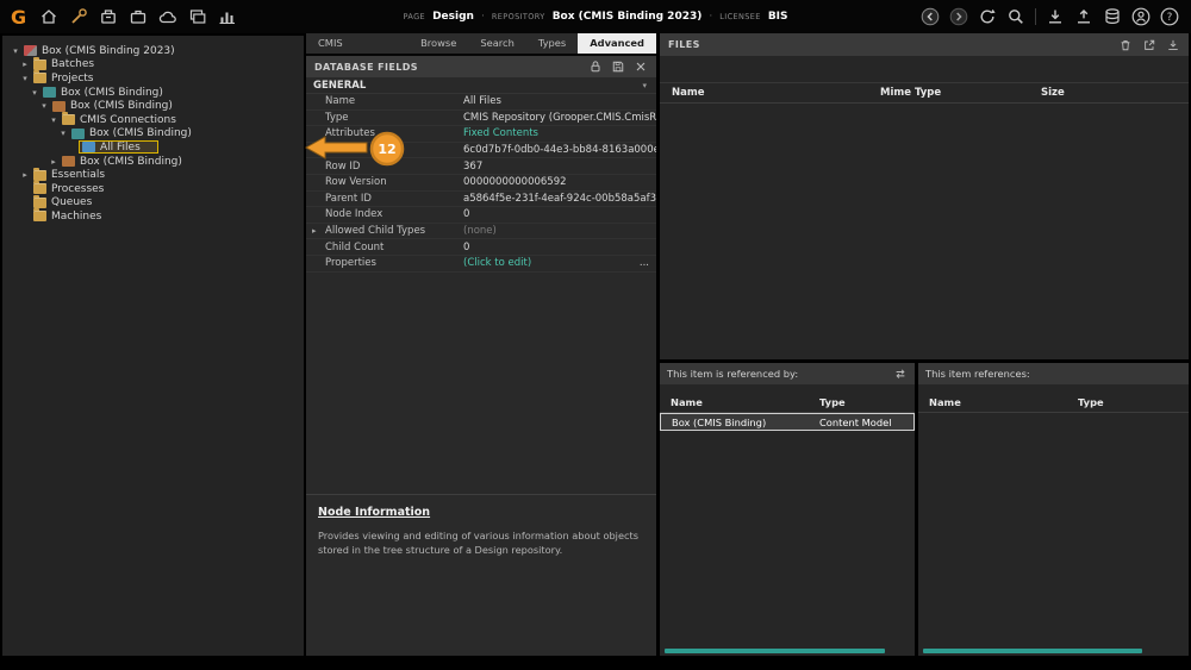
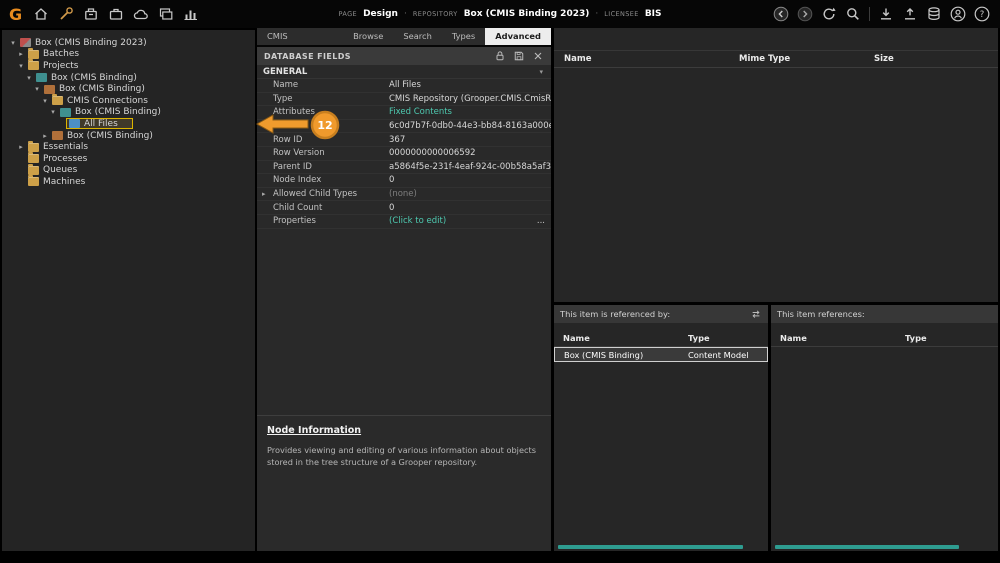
  G
  PAGE
  Design
  ·
  REPOSITORY
  Box (CMIS Binding 2023)
  ·
  LICENSEE
  BIS
  ?
  ▾
  Box (CMIS Binding 2023)
  ▸
  Batches
  ▾
  Projects
  ▾
  Box (CMIS Binding)
  ▾
  Box (CMIS Binding)
  ▾
  CMIS Connections
  ▾
  Box (CMIS Binding)
  All Files
  ▸
  Box (CMIS Binding)
  ▸
  Essentials
  Processes
  Queues
  Machines
  Browse
  Search
  Types
  Advanced
  DATABASE FIELDS
  GENERAL
  ▾
  Name
  All Files
  Type
  CMIS Repository (Grooper.CMIS.CmisR
  Attributes
  Fixed Contents
  6c0d7b7f-0db0-44e3-bb84-8163a000
  Row ID
  367
  Row Version
  0000000000006592
  Parent ID
  a5864f5e-231f-4eaf-924c-00b58a5af3
  Node Index
  0
  ▸
  Allowed Child Types
  (none)
  Child Count
  0
  Properties
  (Click to edit)
  ...
  Node Information
- Provides viewing and editing of various information about objects stored in the tree structure of a Design repository.
+ Provides viewing and editing of various information about objects stored in the tree structure of a Grooper repository.
- FILES
  Name
  Mime Type
  Size
  This item is referenced by:
  Name
  Type
  Box (CMIS Binding)
  Content Model
  This item references:
  Name
  Type
  12
